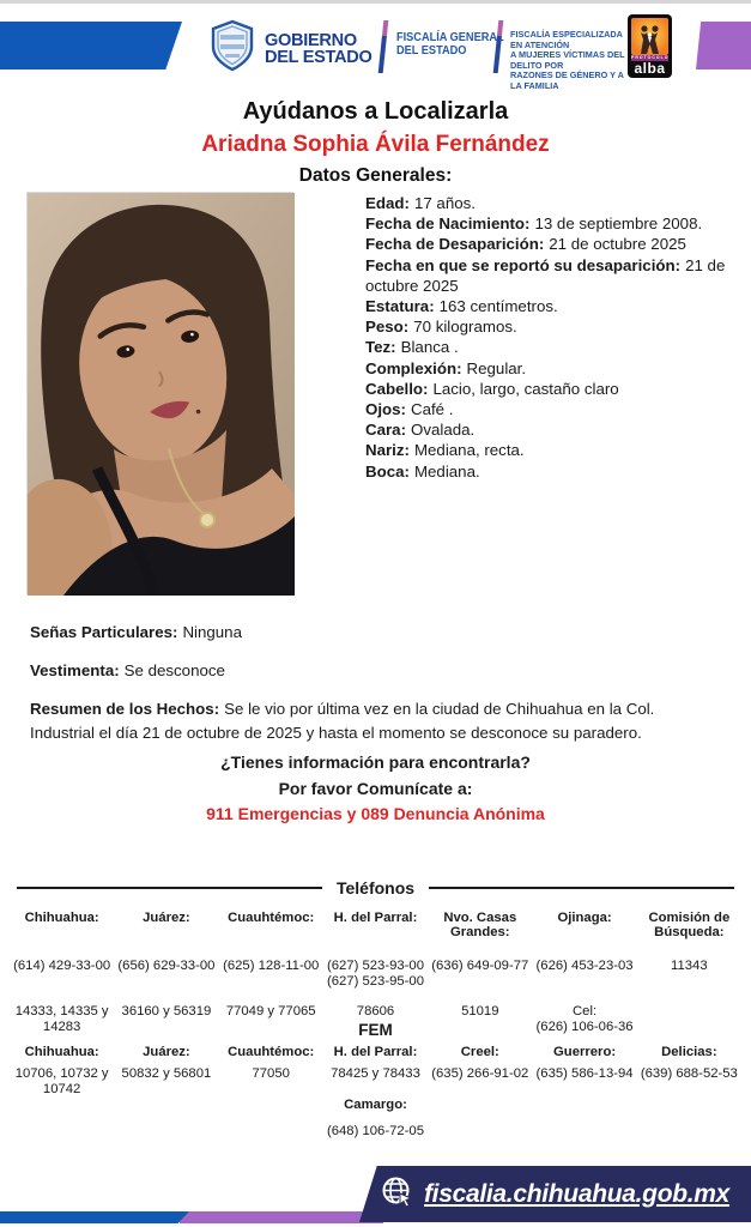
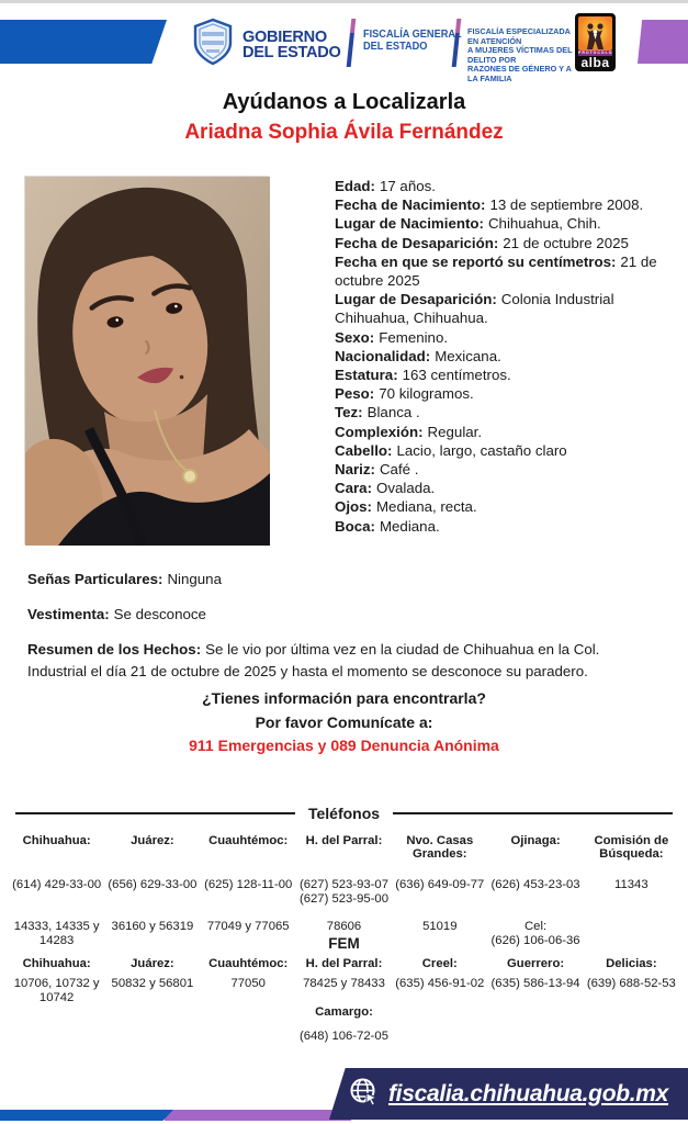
  GOBIERNO
  DEL ESTADO
  FISCALÍA GENERA
  DEL ESTADO
  FISCALÍA ESPECIALIZADA EN ATENCIÓN
  A MUJERES VÍCTIMAS DEL DELITO POR
  RAZONES DE GÉNERO Y A LA FAMILIA
  alba
  Ayúdanos a Localizarla
  Ariadna Sophia Ávila Fernández
- Datos Generales:
  Edad: 17 años.
  Fecha de Nacimiento: 13 de septiembre 2008.
+ Lugar de Nacimiento: Chihuahua, Chih.
  Fecha de Desaparición: 21 de octubre 2025
- Fecha en que se reportó su desaparición: 21 de octubre 2025
+ Fecha en que se reportó su centímetros: 21 de octubre 2025
+ Lugar de Desaparición: Colonia Industrial Chihuahua, Chihuahua.
+ Sexo: Femenino.
+ Nacionalidad: Mexicana.
  Estatura: 163 centímetros.
  Peso: 70 kilogramos.
  Tez: Blanca .
  Complexión: Regular.
  Cabello: Lacio, largo, castaño claro
- Ojos: Café .
+ Nariz: Café .
  Cara: Ovalada.
- Nariz: Mediana, recta.
+ Ojos: Mediana, recta.
  Boca: Mediana.
  Señas Particulares: Ninguna
  Vestimenta: Se desconoce
  Resumen de los Hechos: Se le vio por última vez en la ciudad de Chihuahua en la Col. Industrial el día 21 de octubre de 2025 y hasta el momento se desconoce su paradero.
  ¿Tienes información para encontrarla?
  Por favor Comunícate a:
  911 Emergencias y 089 Denuncia Anónima
  Teléfonos
  Chihuahua:
  Juárez:
  Cuauhtémoc:
  H. del Parral:
  Nvo. Casas Grandes:
  Ojinaga:
  Comisión de Búsqueda:
  (614) 429-33-00
  (656) 629-33-00
  (625) 128-11-00
- (627) 523-93-00
+ (627) 523-93-07
  (627) 523-95-00
  (636) 649-09-77
  (626) 453-23-03
  11343
  14333, 14335 y 14283
  36160 y 56319
  77049 y 77065
  78606
  51019
  Cel:
  (626) 106-06-36
  FEM
  Chihuahua:
  Juárez:
  Cuauhtémoc:
  H. del Parral:
  Creel:
  Guerrero:
  Delicias:
  10706, 10732 y 10742
  50832 y 56801
  77050
  78425 y 78433
- (635) 266-91-02
+ (635) 456-91-02
  (635) 586-13-94
  (639) 688-52-53
  Camargo:
  (648) 106-72-05
  fiscalia.chihuahua.gob.mx
